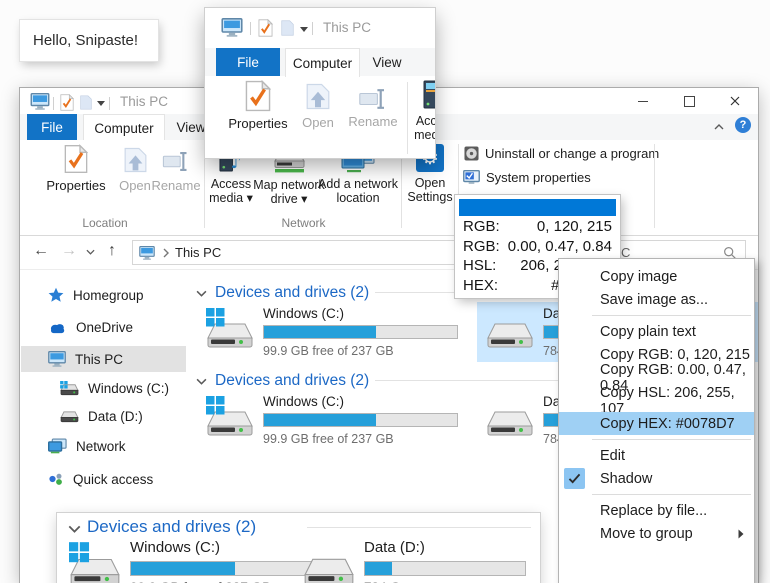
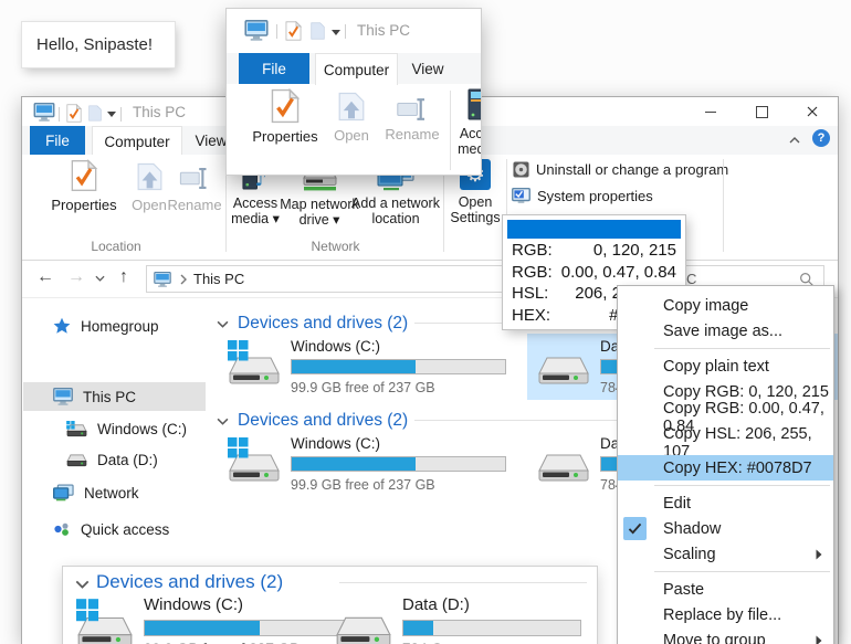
  This PC
  File
  Computer
  View
  ?
  Properties
  Open
  Rename
  Access
  media ▾
  Map network
  drive ▾
  Add a network
  location
  ⚙
  Open
  Settings
  Uninstall or change a progra
  System properties
  Location
  Network
  ←
  →
  ↑
  This PC
  C
  Homegroup
- OneDrive
  This PC
  Windows (C:)
  Data (D:)
  Network
  Quick access
  Devices and drives (2)
  Windows (C:)
  99.9 GB free of 237 GB
  Devices and drives (2)
  Windows (C:)
  99.9 GB free of 237 GB
  Hello, Snipaste!
  This PC
  File
  Computer
  View
  Properties
  Open
  Rename
  Devices and drives (2)
  Windows (C:)
  Data (D:)
  RGB:
  0, 120, 215
  RGB:
  0.00, 0.47, 0.84
  HSL:
  HEX:
  Copy image
  Save image as...
  Copy plain text
  Copy RGB: 0, 120, 215
  Copy RGB: 0.00, 0.47, 0.84
  Copy HSL: 206, 255, 107
  Copy HEX: #0078D7
  Edit
  Shadow
+ Scaling
+ Paste
  Replace by file...
  Move to group
